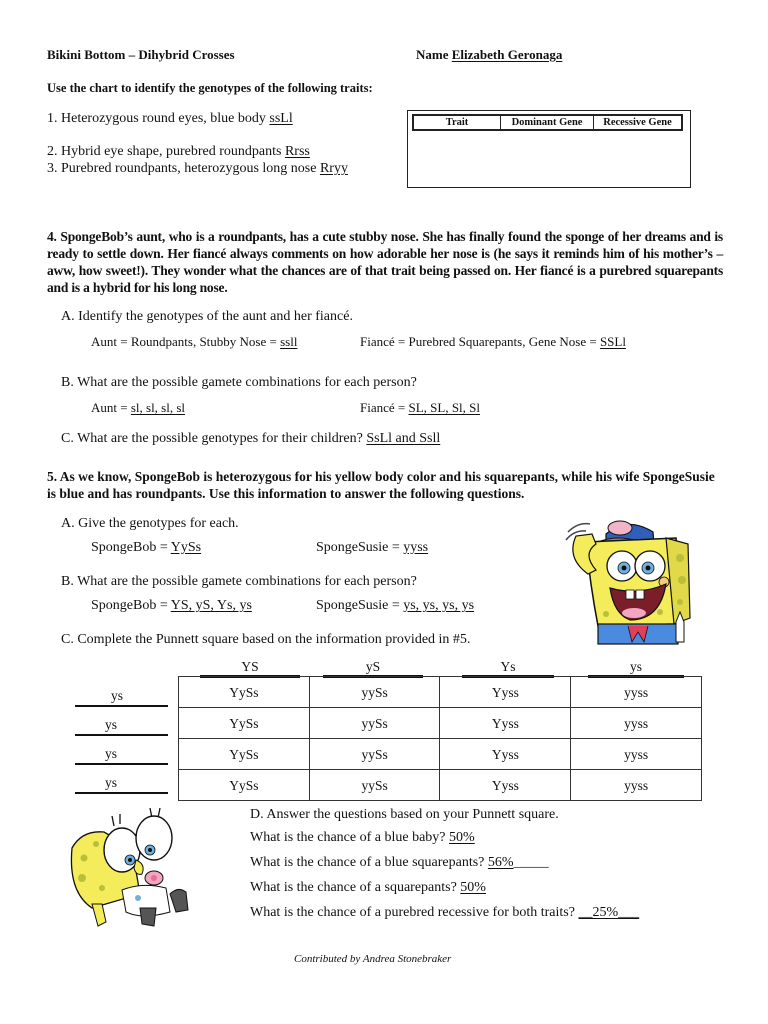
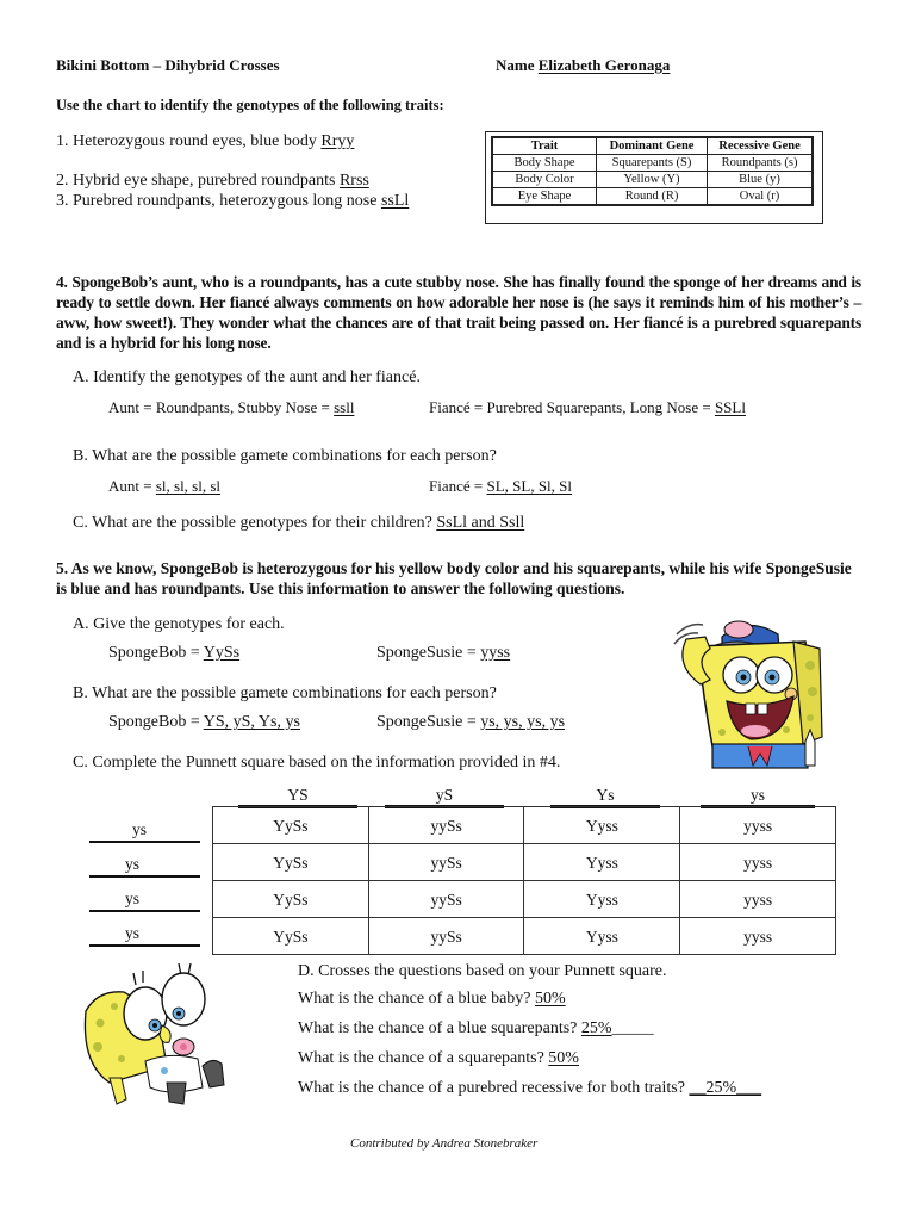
  Bikini Bottom – Dihybrid Crosses
  Name Elizabeth Geronaga
  Use the chart to identify the genotypes of the following traits:
- 1. Heterozygous round eyes, blue body ssLl
+ 1. Heterozygous round eyes, blue body Rryy
  2. Hybrid eye shape, purebred roundpants Rrss
- 3. Purebred roundpants, heterozygous long nose Rryy
+ 3. Purebred roundpants, heterozygous long nose ssLl
  Trait	Dominant Gene	Recessive Gene
+ Body Shape	Squarepants (S)	Roundpants (s)
+ Body Color	Yellow (Y)	Blue (y)
+ Eye Shape	Round (R)	Oval (r)
  4. SpongeBob’s aunt, who is a roundpants, has a cute stubby nose. She has finally found the sponge of her dreams and is ready to settle down. Her fiancé always comments on how adorable her nose is (he says it reminds him of his mother’s – aww, how sweet!). They wonder what the chances are of that trait being passed on. Her fiancé is a purebred squarepants and is a hybrid for his long nose.
  A. Identify the genotypes of the aunt and her fiancé.
  Aunt = Roundpants, Stubby Nose = ssll
- Fiancé = Purebred Squarepants, Gene Nose = SSLl
+ Fiancé = Purebred Squarepants, Long Nose = SSLl
  B. What are the possible gamete combinations for each person?
  Aunt = sl, sl, sl, sl
  Fiancé = SL, SL, Sl, Sl
  C. What are the possible genotypes for their children? SsLl and Ssll
  5. As we know, SpongeBob is heterozygous for his yellow body color and his squarepants, while his wife SpongeSusie is blue and has roundpants. Use this information to answer the following questions.
  A. Give the genotypes for each.
  SpongeBob = YySs
  SpongeSusie = yyss
  B. What are the possible gamete combinations for each person?
  SpongeBob = YS, yS, Ys, ys
  SpongeSusie = ys, ys, ys, ys
- C. Complete the Punnett square based on the information provided in #5.
+ C. Complete the Punnett square based on the information provided in #4.
  YS
  yS
  Ys
  ys
  ys
  ys
  ys
  ys
  YySs	yySs	Yyss	yyss
  YySs	yySs	Yyss	yyss
  YySs	yySs	Yyss	yyss
  YySs	yySs	Yyss	yyss
- D. Answer the questions based on your Punnett square.
+ D. Crosses the questions based on your Punnett square.
  What is the chance of a blue baby? 50%
- What is the chance of a blue squarepants? 56%_____
+ What is the chance of a blue squarepants? 25%_____
  What is the chance of a squarepants? 50%
  What is the chance of a purebred recessive for both traits? __25%___
  Contributed by Andrea Stonebraker
